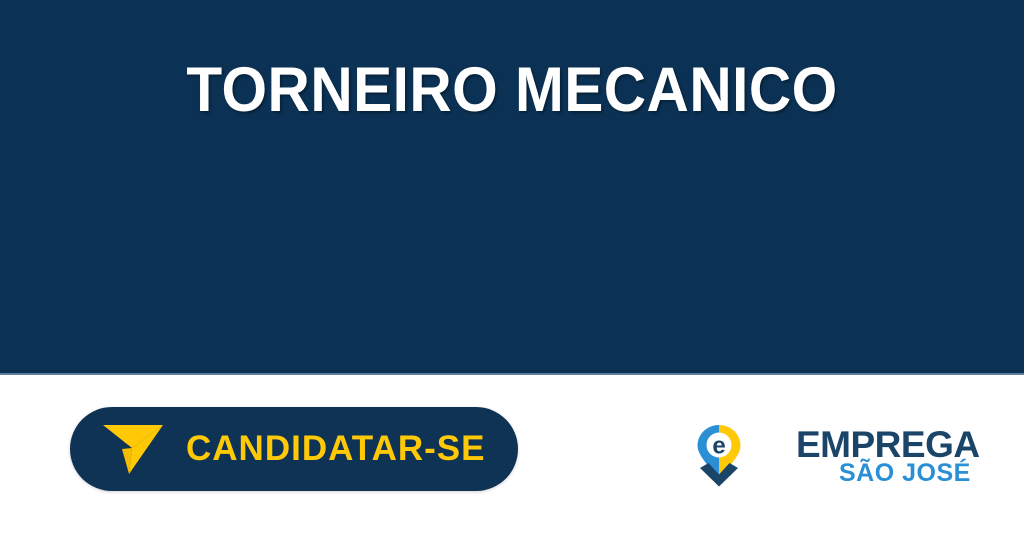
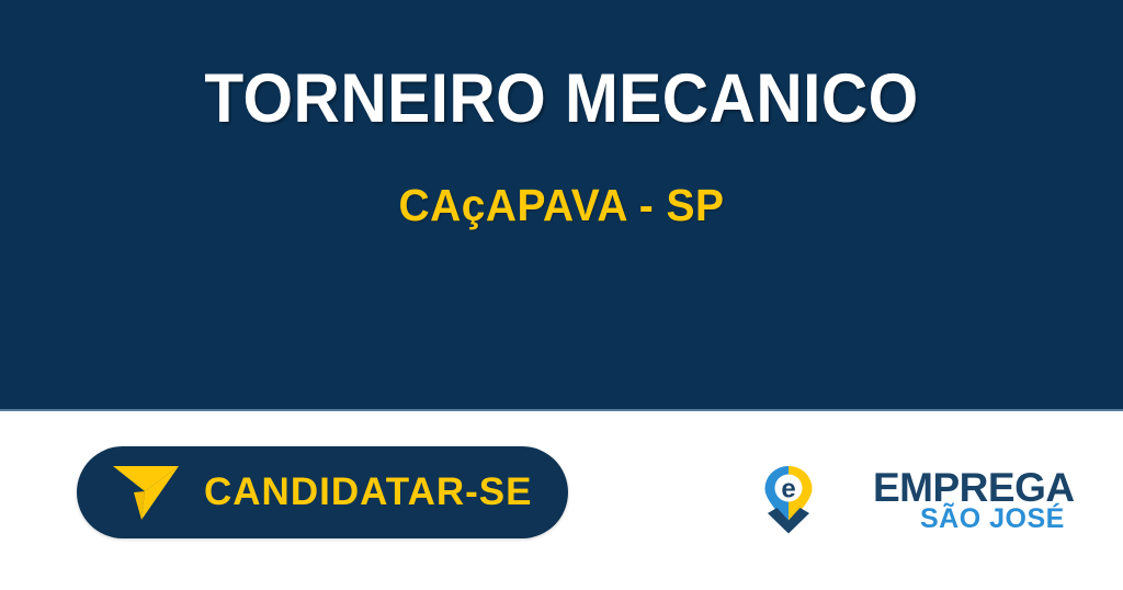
  TORNEIRO MECANICO
+ CAçAPAVA - SP
  CANDIDATAR-SE
  e
  EMPREGA
  SÃO JOSÉ
